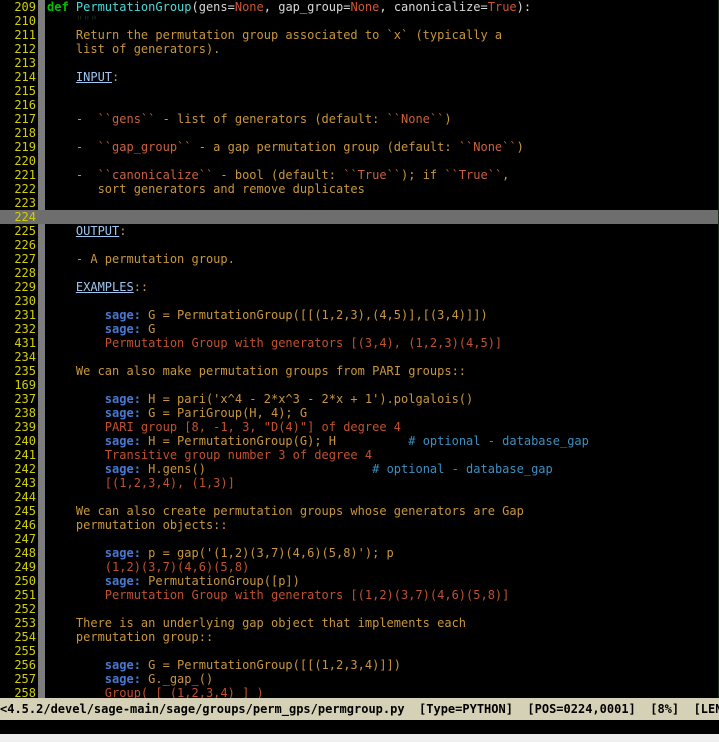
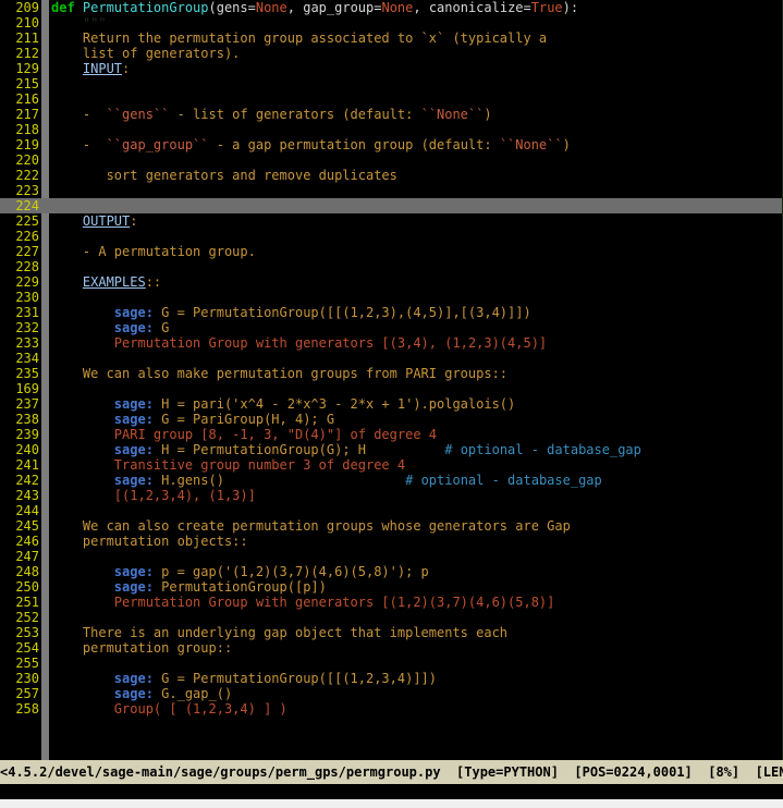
  209 def PermutationGroup(gens=None, gap_group=None, canonicalize=True):
  210 """
  211 Return the permutation group associated to `x` (typically a
  212 list of generators).
- 213
- 214 INPUT:
+ 129 INPUT:
  215
  216
  217 - ``gens`` - list of generators (default: ``None``)
  218
  219 - ``gap_group`` - a gap permutation group (default: ``None``)
  220
- 221 - ``canonicalize`` - bool (default: ``True``); if ``True``,
  222 sort generators and remove duplicates
  223
  224
  225 OUTPUT:
  226
  227 - A permutation group.
  228
  229 EXAMPLES::
  230
  231 sage: G = PermutationGroup([[(1,2,3),(4,5)],[(3,4)]])
  232 sage: G
- 431 Permutation Group with generators [(3,4), (1,2,3)(4,5)]
+ 233 Permutation Group with generators [(3,4), (1,2,3)(4,5)]
  234
  235 We can also make permutation groups from PARI groups::
  169
  237 sage: H = pari('x^4 - 2*x^3 - 2*x + 1').polgalois()
  238 sage: G = PariGroup(H, 4); G
  239 PARI group [8, -1, 3, "D(4)"] of degree 4
  240 sage: H = PermutationGroup(G); H # optional - database_gap
  241 Transitive group number 3 of degree 4
  242 sage: H.gens() # optional - database_gap
  243 [(1,2,3,4), (1,3)]
  244
  245 We can also create permutation groups whose generators are Gap
  246 permutation objects::
  247
  248 sage: p = gap('(1,2)(3,7)(4,6)(5,8)'); p
- 249 (1,2)(3,7)(4,6)(5,8)
  250 sage: PermutationGroup([p])
  251 Permutation Group with generators [(1,2)(3,7)(4,6)(5,8)]
  252
  253 There is an underlying gap object that implements each
  254 permutation group::
  255
- 256 sage: G = PermutationGroup([[(1,2,3,4)]])
+ 230 sage: G = PermutationGroup([[(1,2,3,4)]])
  257 sage: G._gap_()
  258 Group( [ (1,2,3,4) ] )
  <4.5.2/devel/sage-main/sage/groups/perm_gps/permgroup.py [Type=PYTHON] [POS=0224,0001] [8%] [LE
